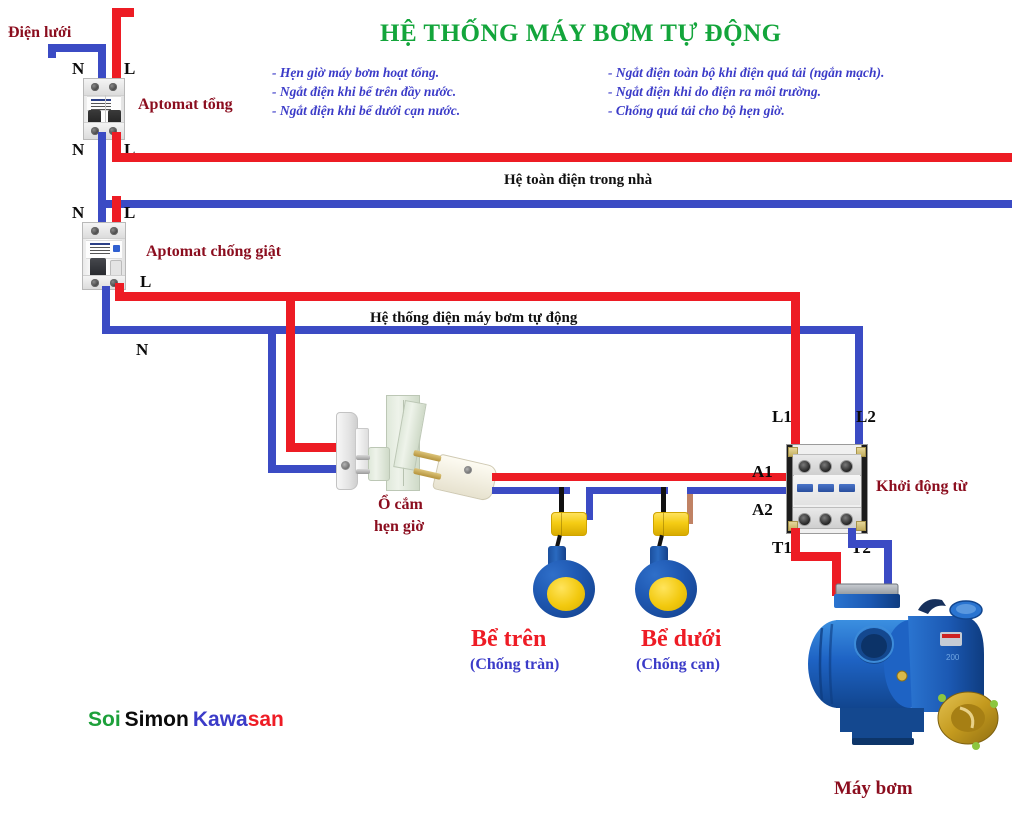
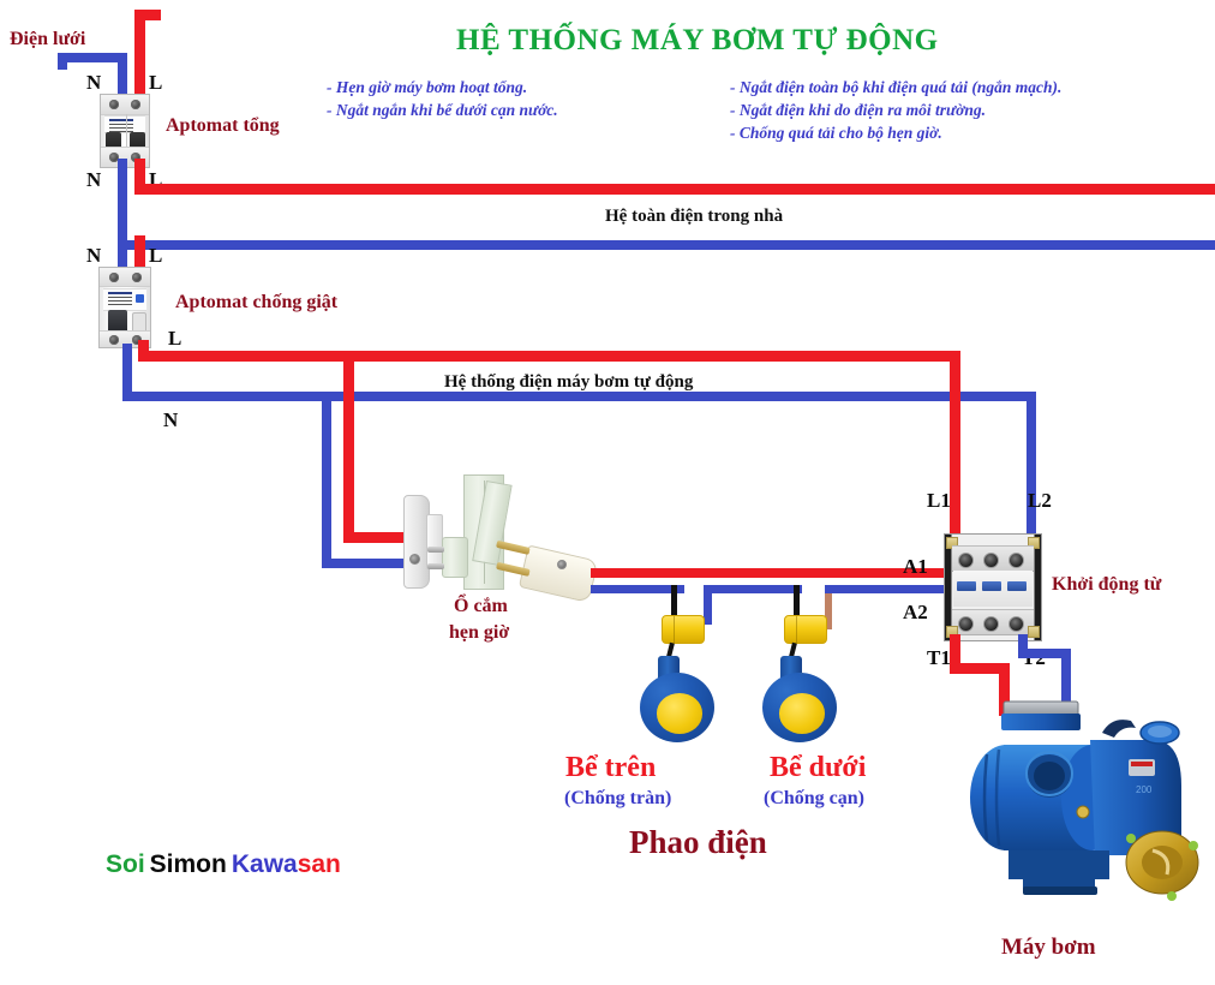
  HỆ THỐNG MÁY BƠM TỰ ĐỘNG
  - Hẹn giờ máy bơm hoạt tổng.
- - Ngắt điện khi bể trên đầy nước.
- - Ngắt điện khi bể dưới cạn nước.
+ - Ngắt ngắn khi bể dưới cạn nước.
  - Ngắt điện toàn bộ khi điện quá tải (ngắn mạch).
  - Ngắt điện khi do điện ra môi trường.
  - Chống quá tải cho bộ hẹn giờ.
  Điện lưới
  N
  L
  Aptomat tổng
  N
  L
  Hệ toàn điện trong nhà
  N
  L
  Aptomat chống giật
  L
  N
  Hệ thống điện máy bơm tự động
  Ổ cắm
  hẹn giờ
  Bể trên
  (Chống tràn)
  Bể dưới
  (Chống cạn)
+ Phao điện
  L1
  L2
  A1
  A2
  T1
  Khởi động từ
  200
  Máy bơm
  Soi Simon Kawasan
